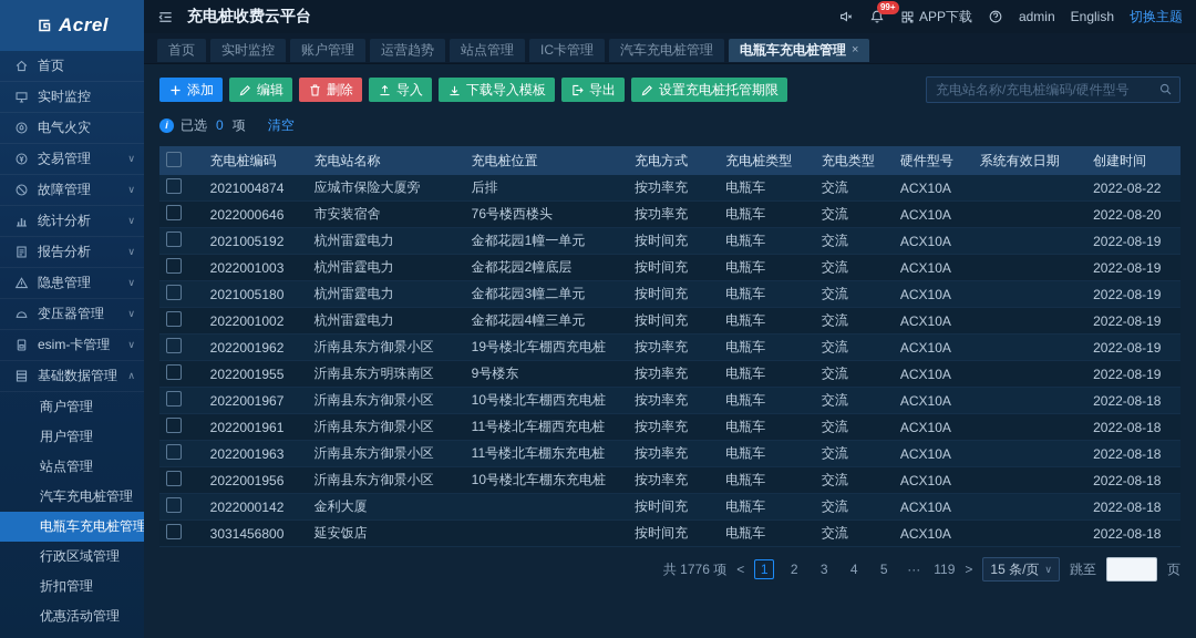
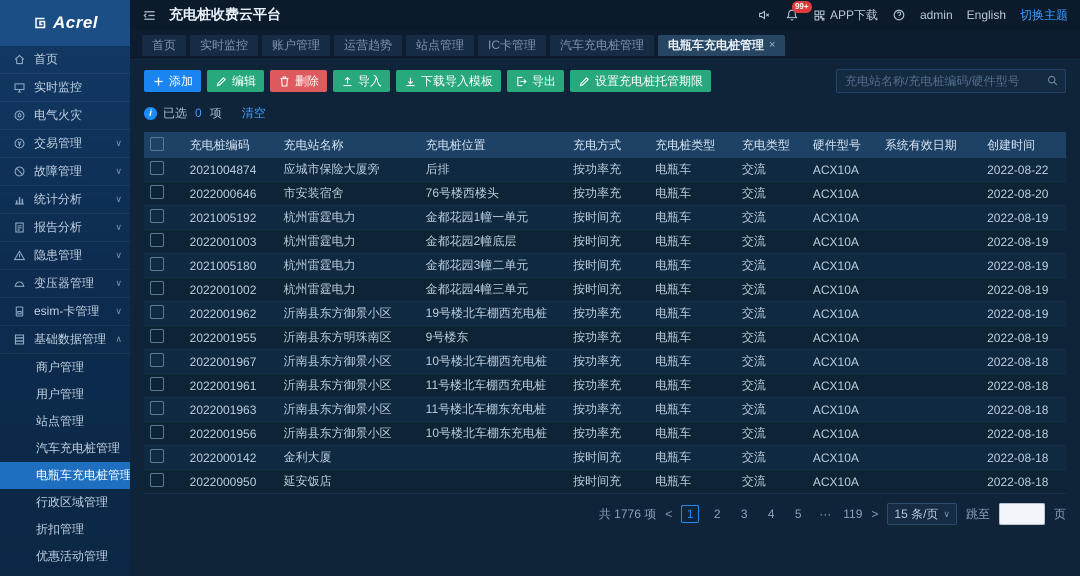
  Acrel
  首页
  实时监控
  电气火灾
  交易管理
  ∨
  故障管理
  ∨
  统计分析
  ∨
  报告分析
  ∨
  隐患管理
  ∨
  变压器管理
  ∨
  esim-卡管理
  ∨
  基础数据管理
  ∧
  商户管理
  用户管理
  站点管理
  汽车充电桩管理
  电瓶车充电桩管理
  行政区域管理
  折扣管理
  优惠活动管理
  充电桩收费云平台
  99+
  APP下载
  admin
  English
  切换主题
  首页
  实时监控
  账户管理
  运营趋势
  站点管理
  IC卡管理
  汽车充电桩管理
  电瓶车充电桩管理
  ×
  添加
  编辑
  删除
  导入
  下载导入模板
  导出
  设置充电桩托管期限
  充电站名称/充电桩编码/硬件型号
  i
  已选
  0
  项
  清空
  	充电桩编码	充电站名称	充电桩位置	充电方式	充电桩类型	充电类型	硬件型号	系统有效日期	创建时间
  	2021004874	应城市保险大厦旁	后排	按功率充	电瓶车	交流	ACX10A		2022-08-22
  	2022000646	市安装宿舍	76号楼西楼头	按功率充	电瓶车	交流	ACX10A		2022-08-20
  	2021005192	杭州雷霆电力	金都花园1幢一单元	按时间充	电瓶车	交流	ACX10A		2022-08-19
  	2022001003	杭州雷霆电力	金都花园2幢底层	按时间充	电瓶车	交流	ACX10A		2022-08-19
  	2021005180	杭州雷霆电力	金都花园3幢二单元	按时间充	电瓶车	交流	ACX10A		2022-08-19
  	2022001002	杭州雷霆电力	金都花园4幢三单元	按时间充	电瓶车	交流	ACX10A		2022-08-19
  	2022001962	沂南县东方御景小区	19号楼北车棚西充电桩	按功率充	电瓶车	交流	ACX10A		2022-08-19
  	2022001955	沂南县东方明珠南区	9号楼东	按功率充	电瓶车	交流	ACX10A		2022-08-19
  	2022001967	沂南县东方御景小区	10号楼北车棚西充电桩	按功率充	电瓶车	交流	ACX10A		2022-08-18
  	2022001961	沂南县东方御景小区	11号楼北车棚西充电桩	按功率充	电瓶车	交流	ACX10A		2022-08-18
  	2022001963	沂南县东方御景小区	11号楼北车棚东充电桩	按功率充	电瓶车	交流	ACX10A		2022-08-18
  	2022001956	沂南县东方御景小区	10号楼北车棚东充电桩	按功率充	电瓶车	交流	ACX10A		2022-08-18
  	2022000142	金利大厦		按时间充	电瓶车	交流	ACX10A		2022-08-18
- 	3031456800	延安饭店		按时间充	电瓶车	交流	ACX10A		2022-08-18
+ 	2022000950	延安饭店		按时间充	电瓶车	交流	ACX10A		2022-08-18
  共 1776 项
  <
  1
  2
  3
  4
  5
  ···
  119
  >
  15 条/页
  ∨
  跳至
  页
